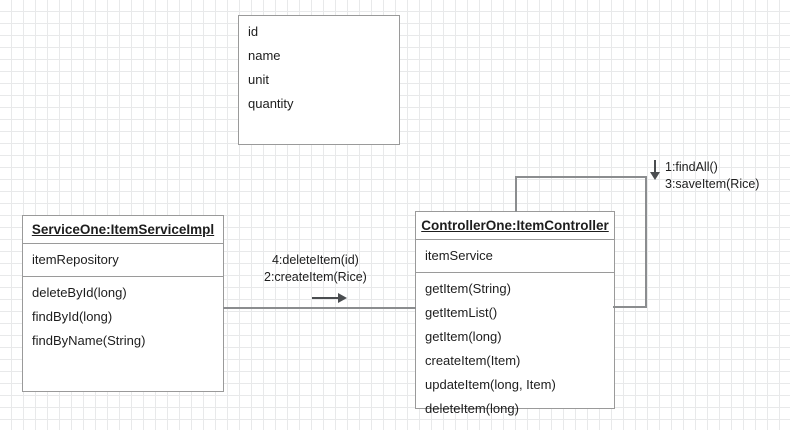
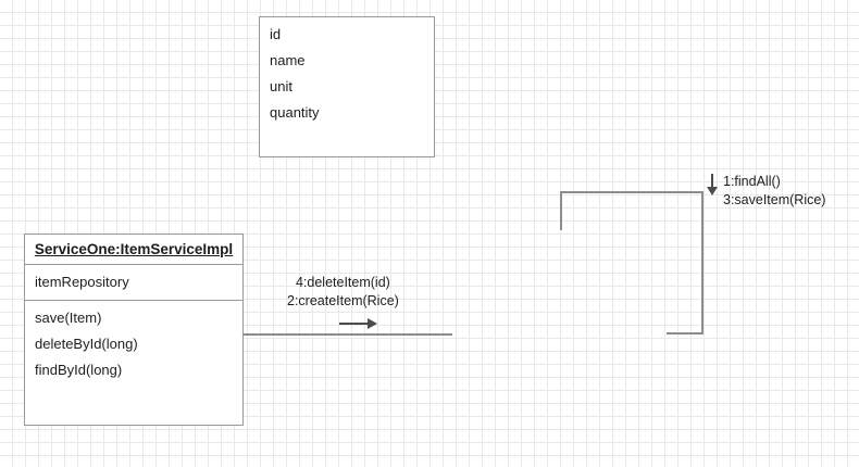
  id
  name
  unit
  quantity
  ServiceOne:ItemServiceImpl
  itemRepository
+ save(Item)
  deleteById(long)
  findById(long)
- findByName(String)
- ControllerOne:ItemController
- itemService
- getItem(String)
- getItemList()
- getItem(long)
- createItem(Item)
- updateItem(long, Item)
- deleteItem(long)
  4:deleteItem(id)
  2:createItem(Rice)
  1:findAll()
  3:saveItem(Rice)
